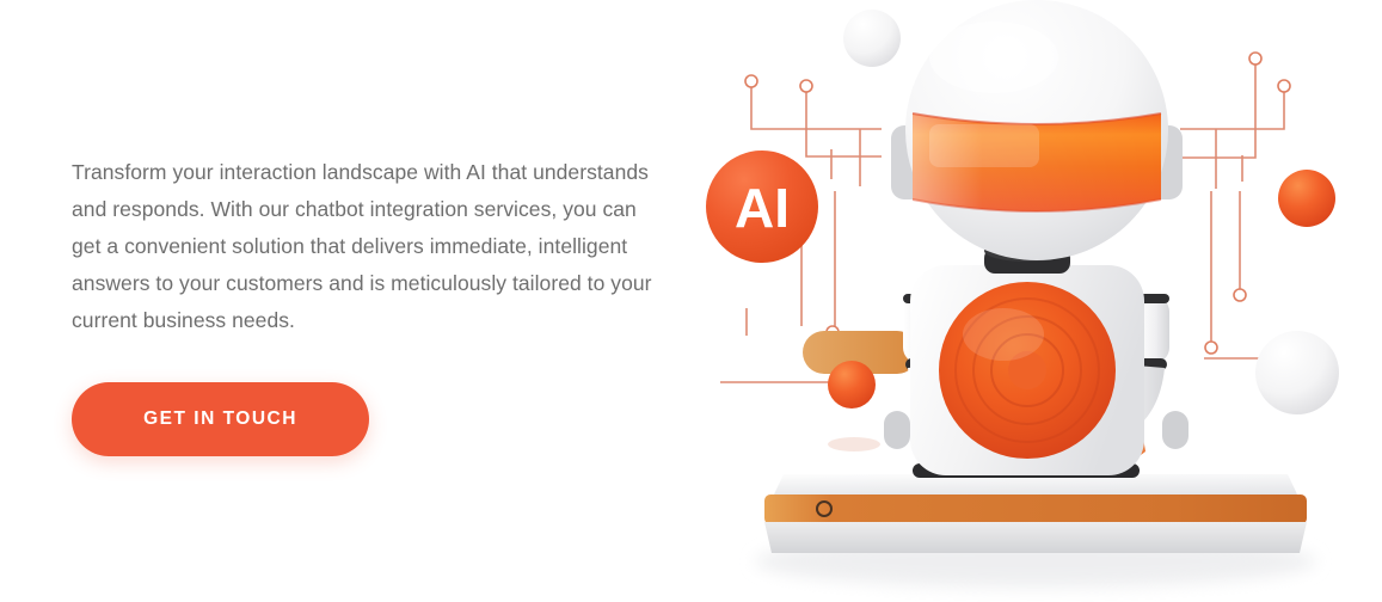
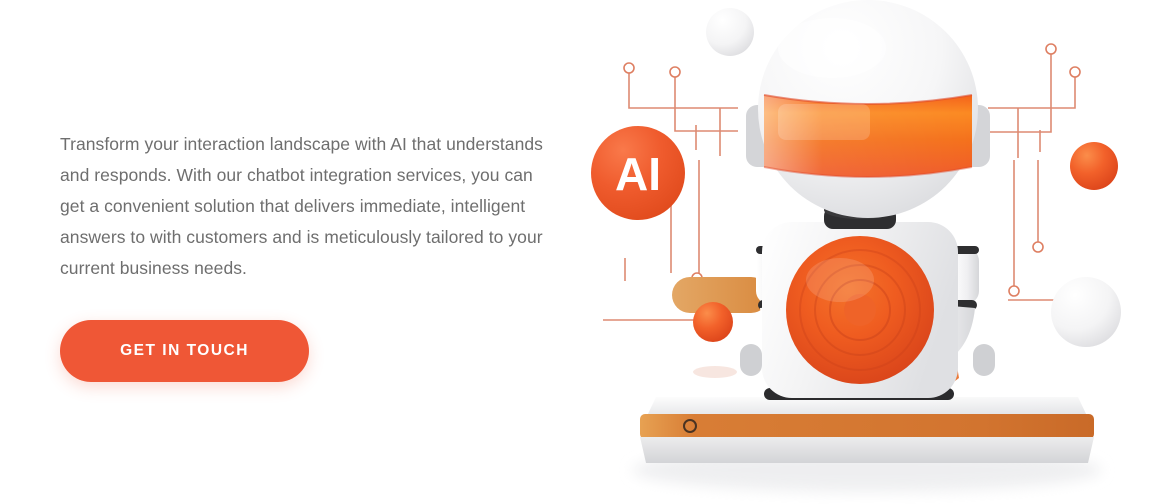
- Transform your interaction landscape with AI that understands and responds. With our chatbot integration services, you can get a convenient solution that delivers immediate, intelligent answers to your customers and is meticulously tailored to your current business needs.
+ Transform your interaction landscape with AI that understands and responds. With our chatbot integration services, you can get a convenient solution that delivers immediate, intelligent answers to with customers and is meticulously tailored to your current business needs.
  GET IN TOUCH
  AI
